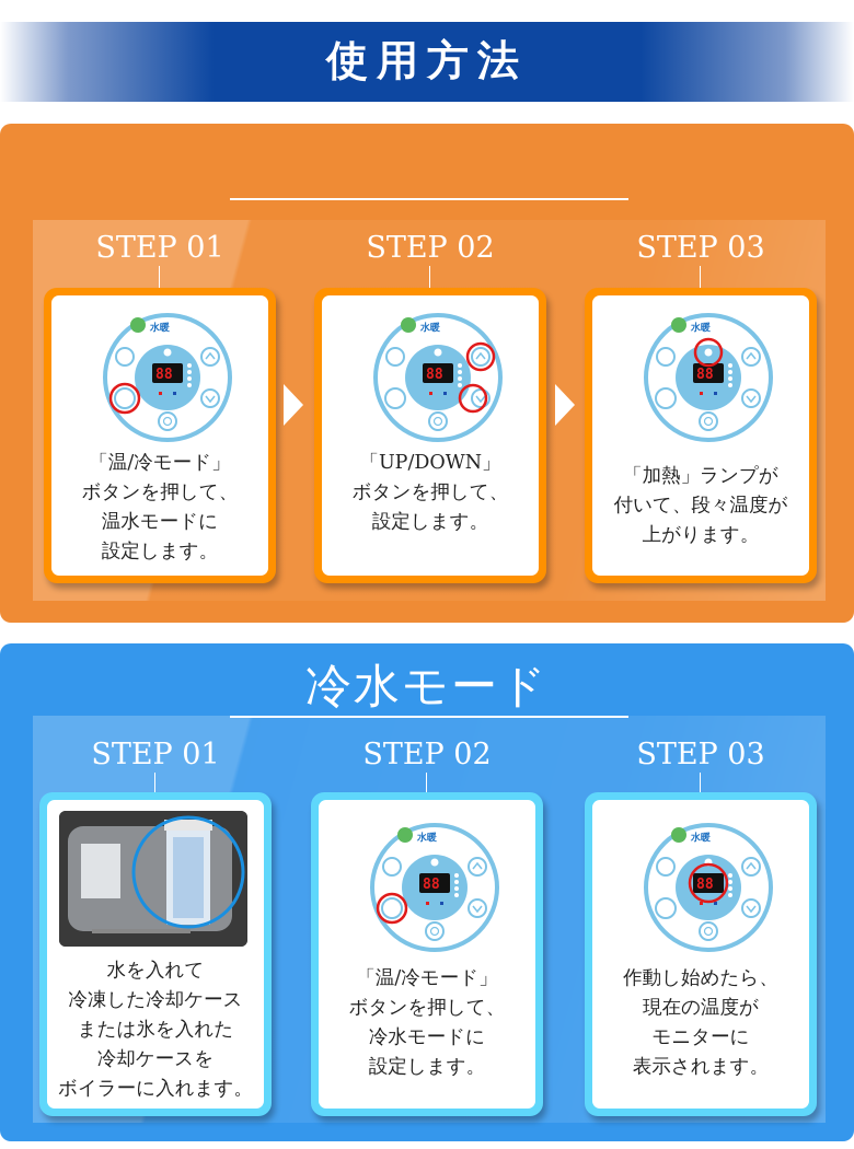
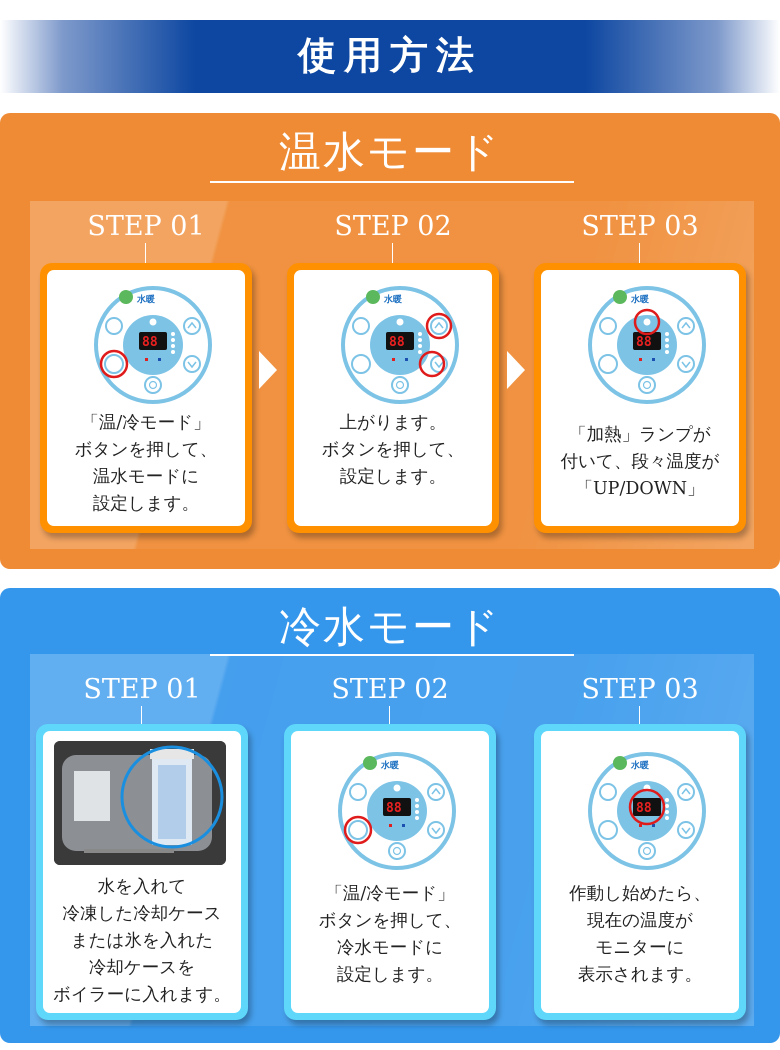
  使用方法
+ 温水モード
  STEP 01
  「温/冷モード」
  ボタンを押して、
  温水モードに
  設定します。
  STEP 02
- 「UP/DOWN」
+ 上がります。
  ボタンを押して、
  設定します。
  STEP 03
  「加熱」ランプが
  付いて、段々温度が
- 上がります。
+ 「UP/DOWN」
  冷水モード
  STEP 01
  水を入れて
  冷凍した冷却ケース
  または氷を入れた
  冷却ケースを
  ボイラーに入れます。
  STEP 02
  「温/冷モード」
  ボタンを押して、
  冷水モードに
  設定します。
  STEP 03
  作動し始めたら、
  現在の温度が
  モニターに
  表示されます。
